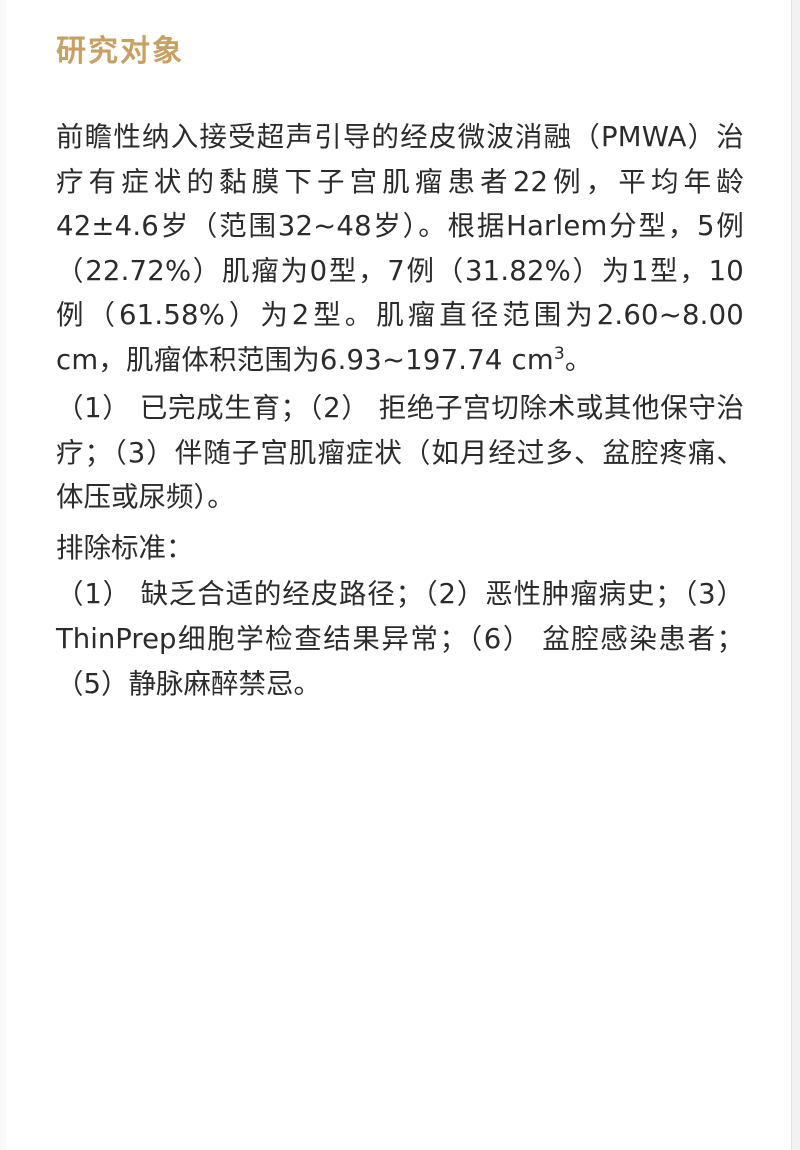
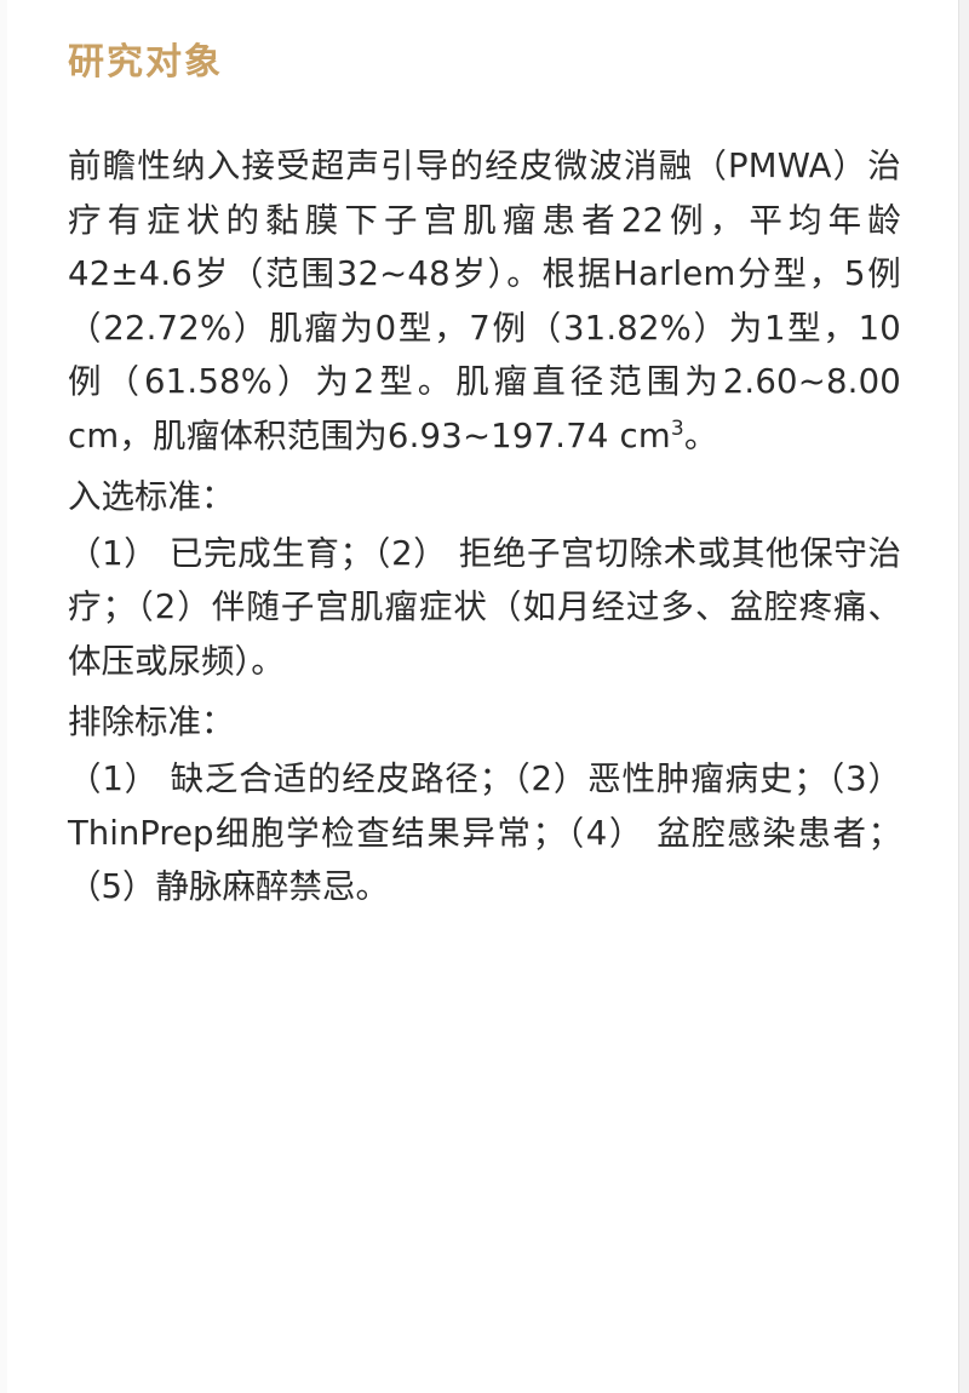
  研究对象
  前瞻性纳入接受超声引导的经皮微波消融（PMWA）治疗有症状的黏膜下子宫肌瘤患者22例，平均年龄42±4.6岁（范围32~48岁）。根据Harlem分型，5例（22.72%）肌瘤为0型，7例（31.82%）为1型，10例（61.58%）为2型。肌瘤直径范围为2.60~8.00 cm，肌瘤体积范围为6.93~197.74 cm3。
+ 入选标准：
- （1） 已完成生育；（2） 拒绝子宫切除术或其他保守治疗；（3）伴随子宫肌瘤症状（如月经过多、盆腔疼痛、体压或尿频）。
+ （1） 已完成生育；（2） 拒绝子宫切除术或其他保守治疗；（2）伴随子宫肌瘤症状（如月经过多、盆腔疼痛、体压或尿频）。
  排除标准：
- （1） 缺乏合适的经皮路径；（2）恶性肿瘤病史；（3）ThinPrep细胞学检查结果异常；（6） 盆腔感染患者；（5）静脉麻醉禁忌。
+ （1） 缺乏合适的经皮路径；（2）恶性肿瘤病史；（3）ThinPrep细胞学检查结果异常；（4） 盆腔感染患者；（5）静脉麻醉禁忌。
